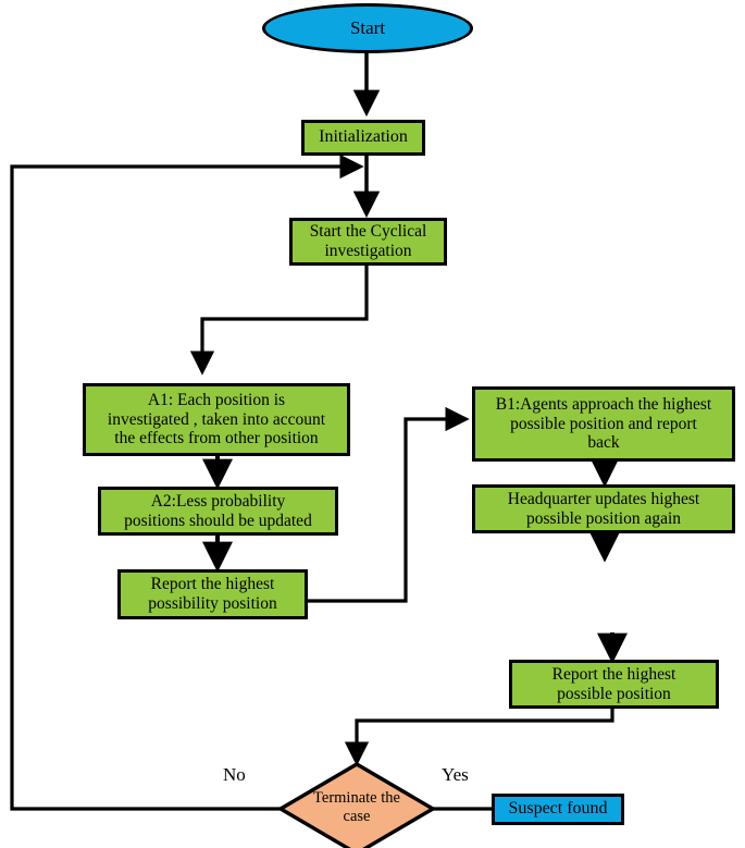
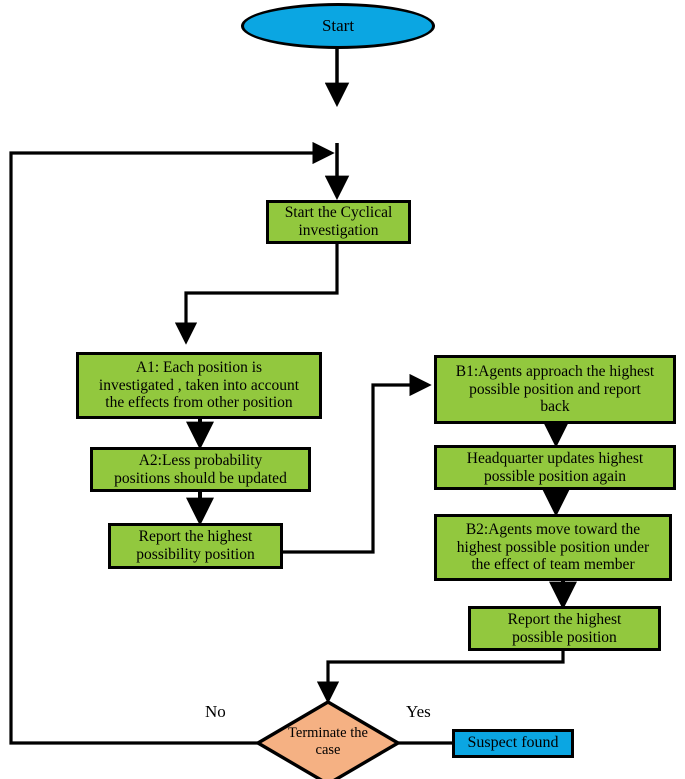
  Start
- Initialization
  Start the Cyclical
  investigation
  A1: Each position is
  investigated , taken into account
  the effects from other position
  A2:Less probability
  positions should be updated
  Report the highest
  possibility position
  B1:Agents approach the highest
  possible position and report
  back
  Headquarter updates highest
  possible position again
+ B2:Agents move toward the
+ highest possible position under
+ the effect of team member
  Report the highest
  possible position
  Terminate the
  case
  Suspect found
  No
  Yes
